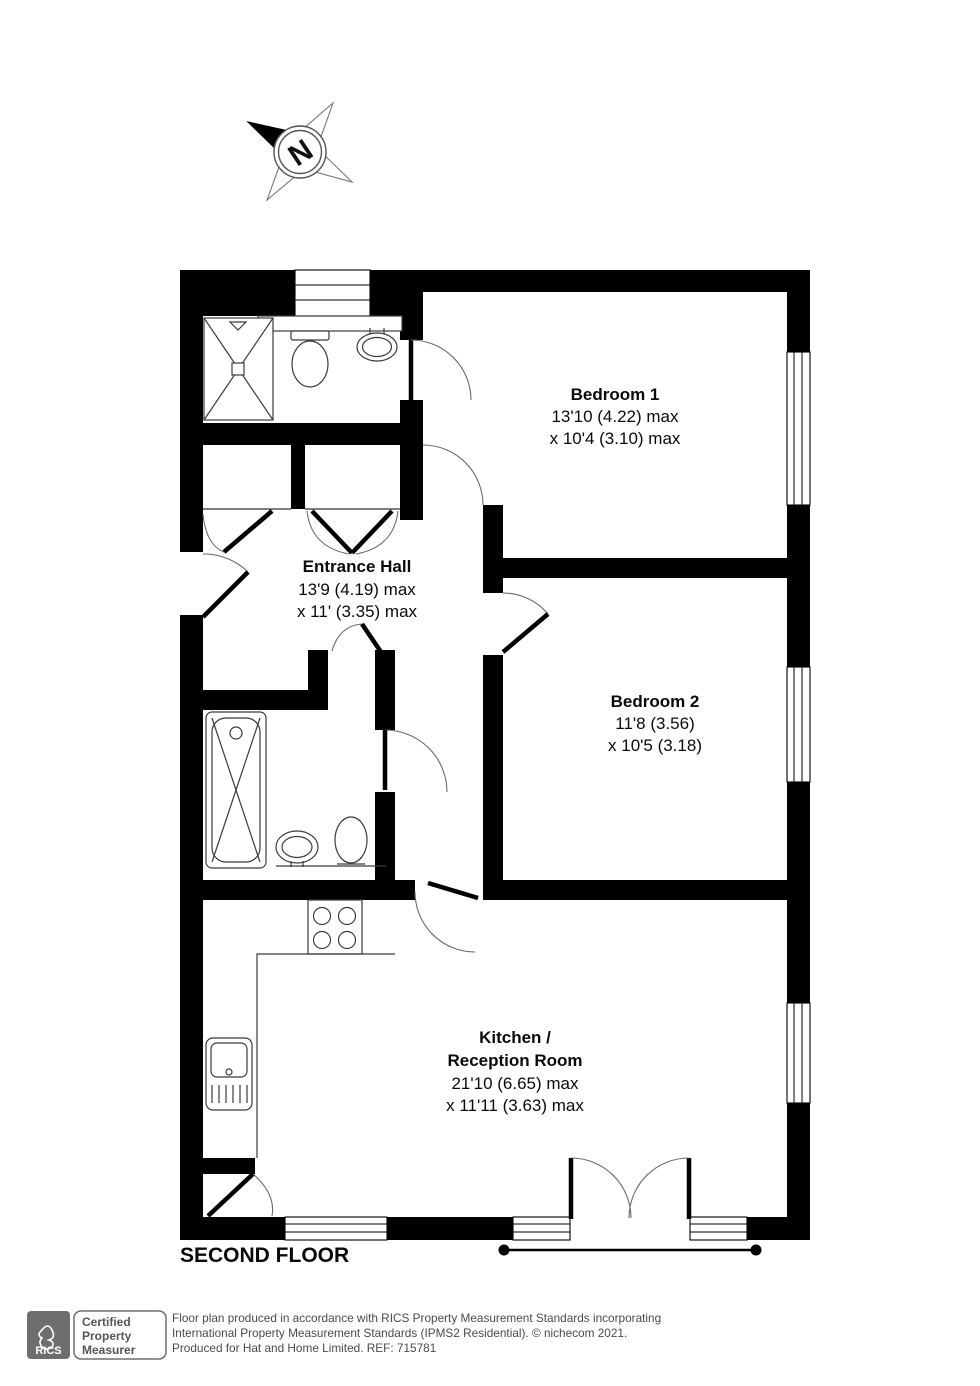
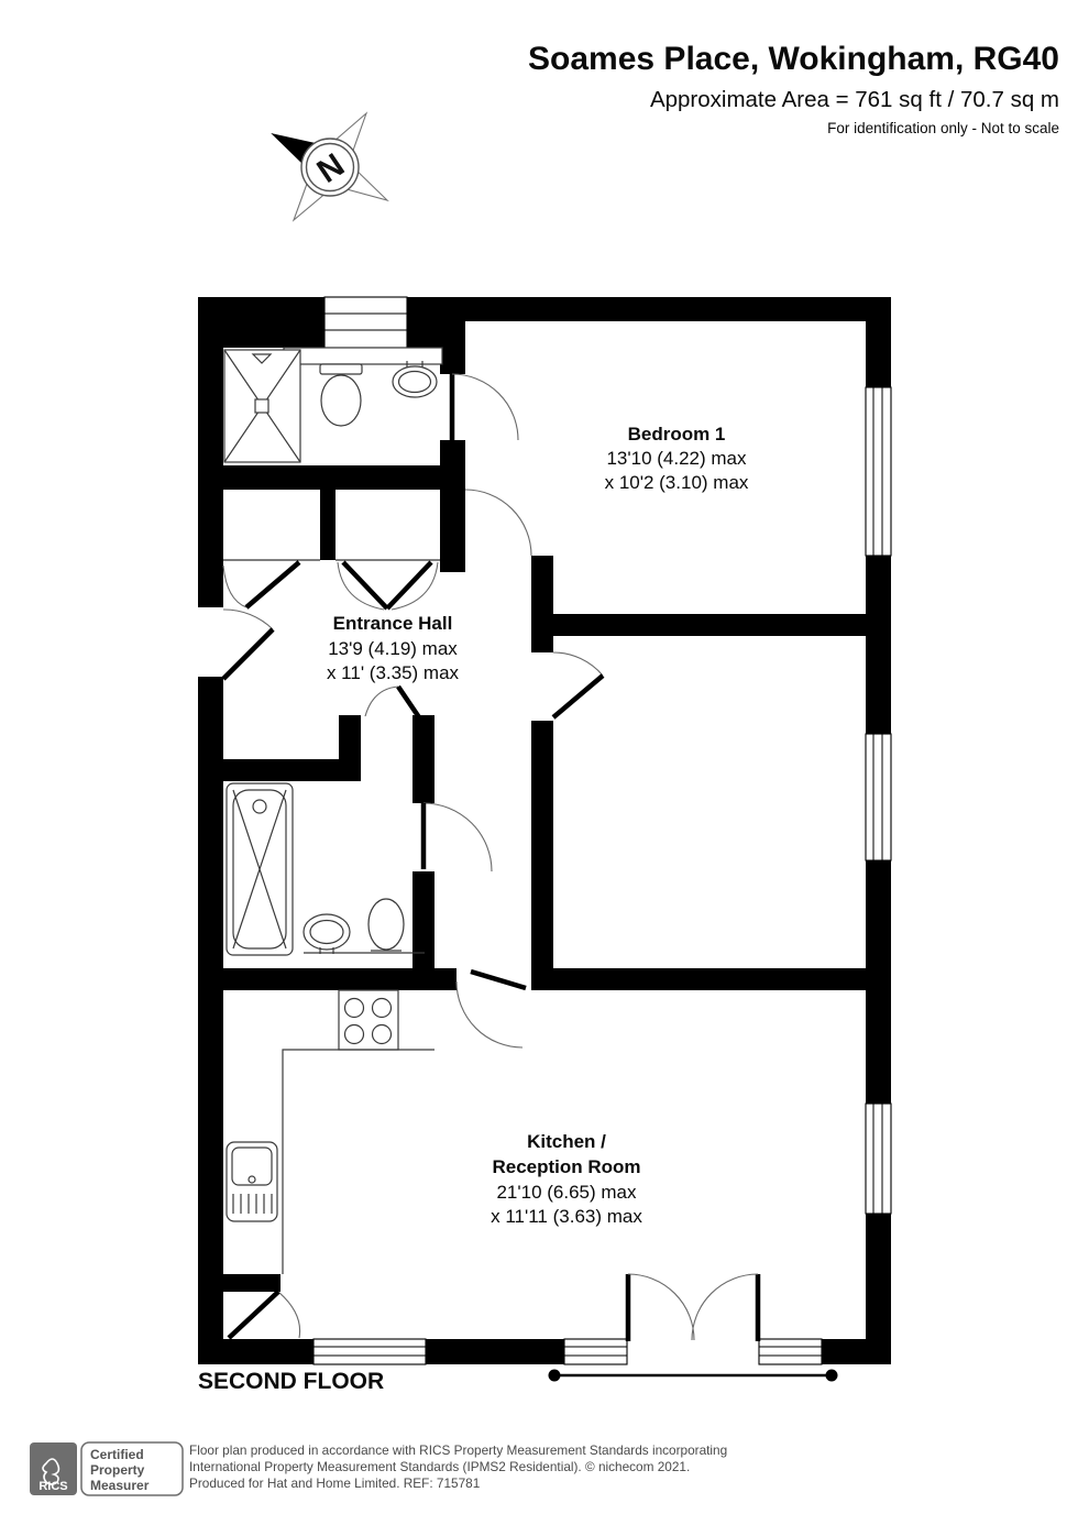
+ Soames Place, Wokingham, RG40
+ Approximate Area = 761 sq ft / 70.7 sq m
+ For identification only - Not to scale
  Bedroom 1
  13'10 (4.22) max
- x 10'4 (3.10) max
+ x 10'2 (3.10) max
  Entrance Hall
  13'9 (4.19) max
  x 11' (3.35) max
- Bedroom 2
- 11'8 (3.56)
- x 10'5 (3.18)
  Kitchen /
  Reception Room
  21'10 (6.65) max
  x 11'11 (3.63) max
  SECOND FLOOR
  RICS
  Certified
  Property
  Measurer
  Floor plan produced in accordance with RICS Property Measurement Standards incorporating
  International Property Measurement Standards (IPMS2 Residential). © nichecom 2021.
  Produced for Hat and Home Limited. REF: 715781
